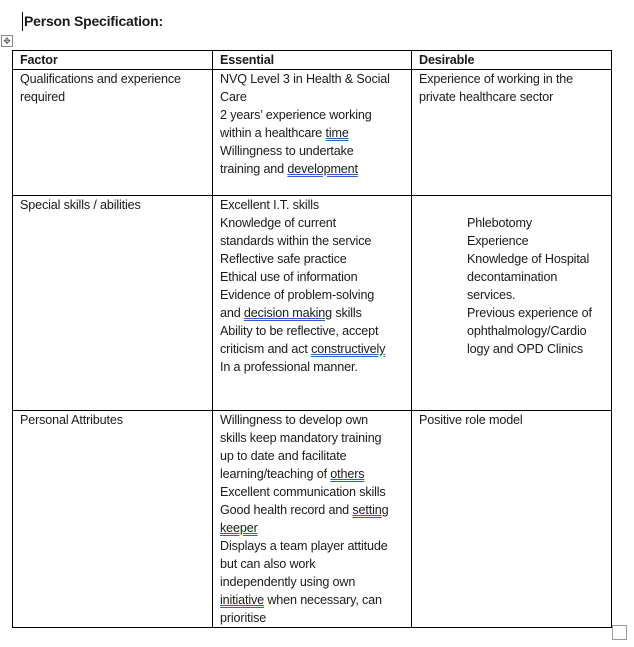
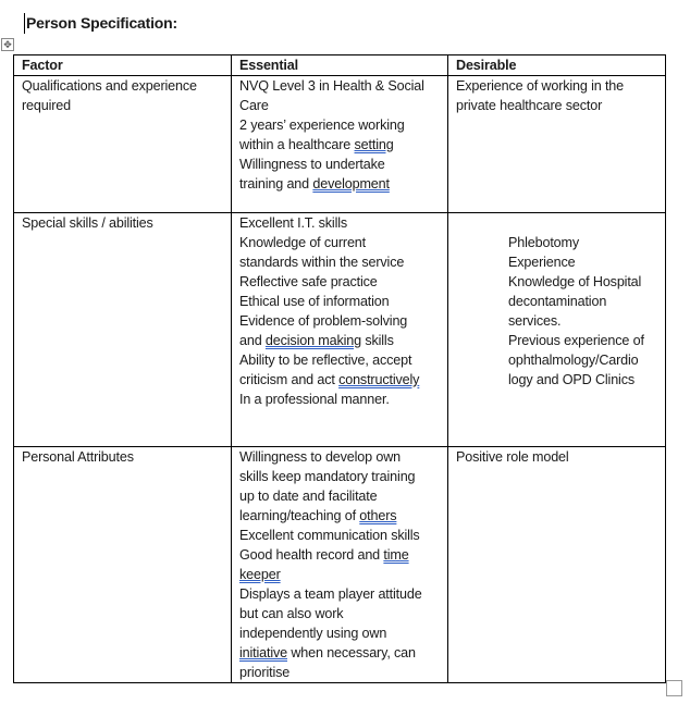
  Person Specification:
  ✥
  Factor	Essential	Desirable
- Qualifications and experience required	NVQ Level 3 in Health & Social Care 2 years’ experience working within a healthcare time Willingness to undertake training and development	Experience of working in the private healthcare sector
+ Qualifications and experience required	NVQ Level 3 in Health & Social Care 2 years’ experience working within a healthcare setting Willingness to undertake training and development	Experience of working in the private healthcare sector
  Special skills / abilities	Excellent I.T. skills Knowledge of current standards within the service Reflective safe practice Ethical use of information Evidence of problem-solving and decision making skills Ability to be reflective, accept criticism and act constructively In a professional manner.	Phlebotomy Experience Knowledge of Hospital decontamination services. Previous experience of ophthalmology/Cardio logy and OPD Clinics
- Personal Attributes	Willingness to develop own skills keep mandatory training up to date and facilitate learning/teaching of others Excellent communication skills Good health record and setting keeper Displays a team player attitude but can also work independently using own initiative when necessary, can prioritise	Positive role model
+ Personal Attributes	Willingness to develop own skills keep mandatory training up to date and facilitate learning/teaching of others Excellent communication skills Good health record and time keeper Displays a team player attitude but can also work independently using own initiative when necessary, can prioritise	Positive role model
